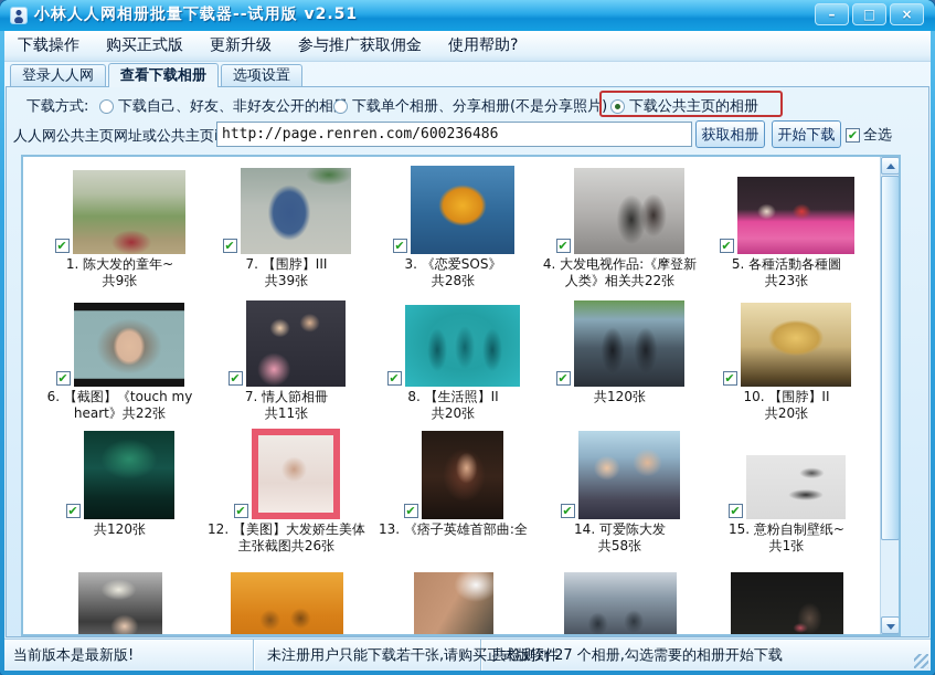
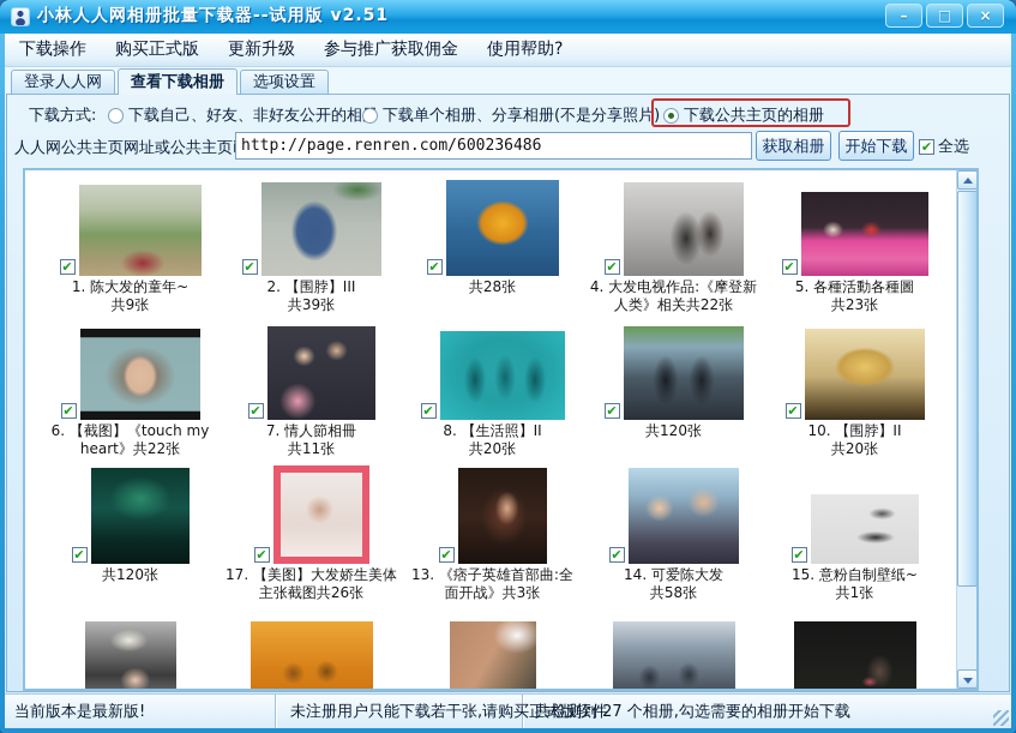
  小林人人网相册批量下载器--试用版 v2.51
  –
  □
  ×
  下载操作
  购买正式版
  更新升级
  参与推广获取佣金
  使用帮助?
  登录人人网
  查看下载相册
  选项设置
  下载方式:
  下载自己、好友、非好友公开的相
  下载单个相册、分享相册(不是分享照片)
  下载公共主页的相册
  人人网公共主页网址或公共主页
  http://page.renren.com/600236486
  获取相册
  开始下载
  ✔
  全选
  ✔
  1. 陈大发的童年~
  共9张
  ✔
- 7. 【围脖】III
+ 2. 【围脖】III
  共39张
  ✔
- 3. 《恋爱SOS》
  共28张
  ✔
  4. 大发电视作品:《摩登新
  人类》相关共22张
  ✔
  5. 各種活動各種圖
  共23张
  ✔
  6. 【截图】《touch my
  heart》共22张
  ✔
  7. 情人節相冊
  共11张
  ✔
  8. 【生活照】II
  共20张
  ✔
  共120张
  ✔
  10. 【围脖】II
  共20张
  ✔
  共120张
  ✔
- 12. 【美图】大发娇生美体
+ 17. 【美图】大发娇生美体
  主张截图共26张
  ✔
  13. 《痞子英雄首部曲:全
+ 面开战》共3张
  ✔
  14. 可爱陈大发
  共58张
  ✔
  15. 意粉自制壁纸~
  共1张
  当前版本是最新版!
  未注册用户只能下载若干张,请购买
  共检测到 27 个相册,勾选需要的相册开始下载
